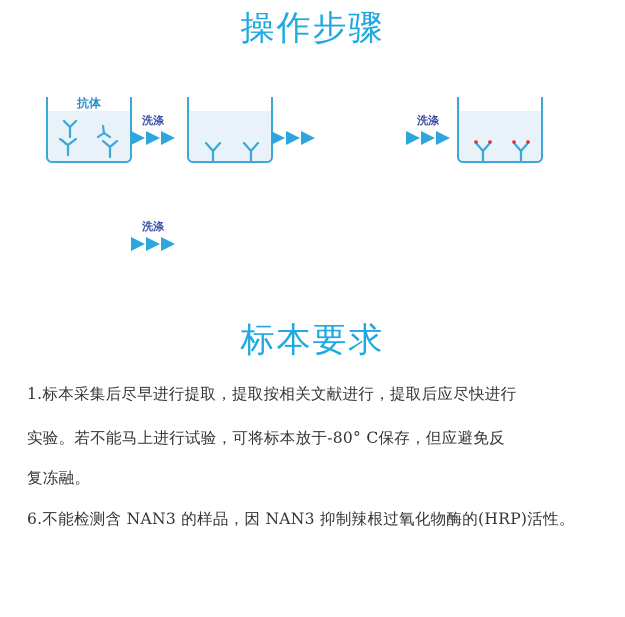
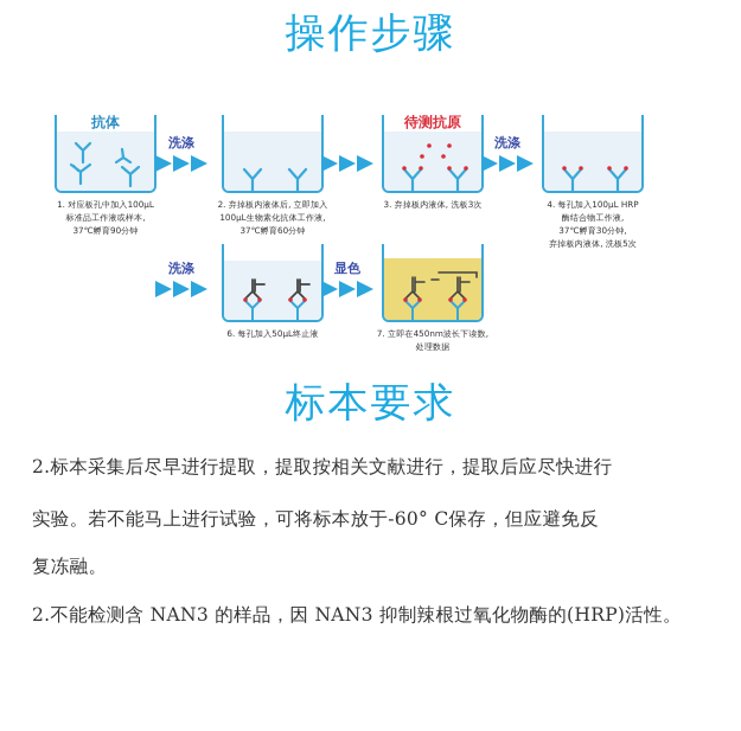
  操作步骤
  抗体
+ 1. 对应板孔中加入100μL
+ 标准品工作液或样本,
+ 37℃孵育90分钟
  洗涤
+ 2. 弃掉板内液体后, 立即加入
+ 100μL生物素化抗体工作液,
+ 37℃孵育60分钟
+ 待测抗原
+ 3. 弃掉板内液体, 洗板3次
  洗涤
+ 4. 每孔加入100μL HRP
+ 酶结合物工作液,
+ 37℃孵育30分钟,
+ 弃掉板内液体, 洗板5次
  洗涤
+ 6. 每孔加入50μL终止液
+ 显色
+ 7. 立即在450nm波长下读数,
+ 处理数据
  标本要求
- 1.标本采集后尽早进行提取，提取按相关文献进行，提取后应尽快进行
+ 2.标本采集后尽早进行提取，提取按相关文献进行，提取后应尽快进行
- 实验。若不能马上进行试验，可将标本放于-80° C保存，但应避免反
+ 实验。若不能马上进行试验，可将标本放于-60° C保存，但应避免反
  复冻融。
- 6.不能检测含 NAN3 的样品，因 NAN3 抑制辣根过氧化物酶的(HRP)活性。
+ 2.不能检测含 NAN3 的样品，因 NAN3 抑制辣根过氧化物酶的(HRP)活性。
